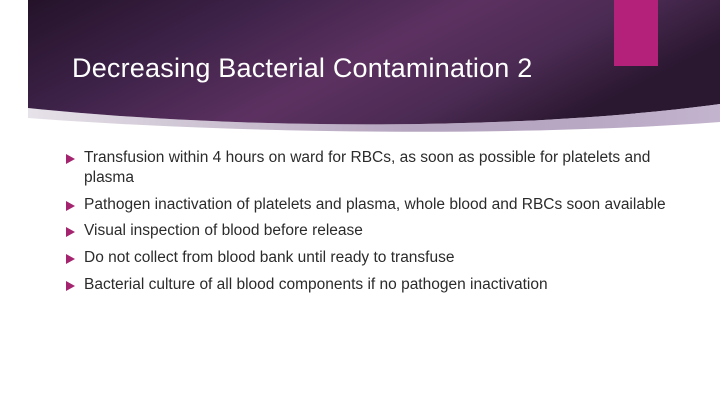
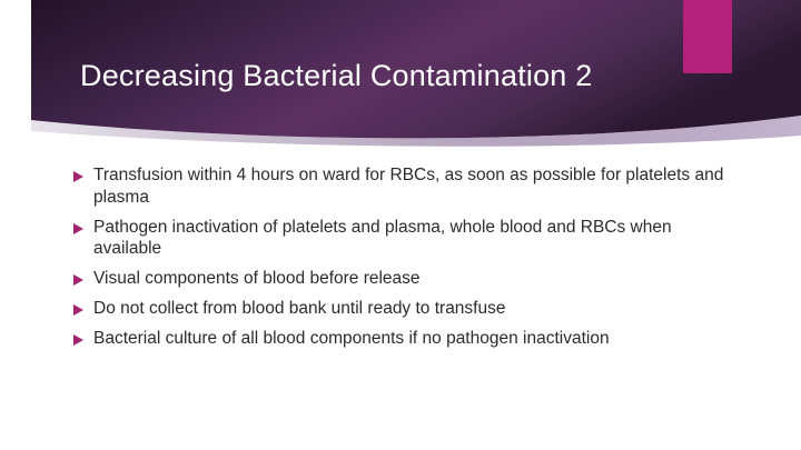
  Decreasing Bacterial Contamination 2
  Transfusion within 4 hours on ward for RBCs, as soon as possible for platelets and plasma
- Pathogen inactivation of platelets and plasma, whole blood and RBCs soon available
+ Pathogen inactivation of platelets and plasma, whole blood and RBCs when available
- Visual inspection of blood before release
+ Visual components of blood before release
  Do not collect from blood bank until ready to transfuse
  Bacterial culture of all blood components if no pathogen inactivation
